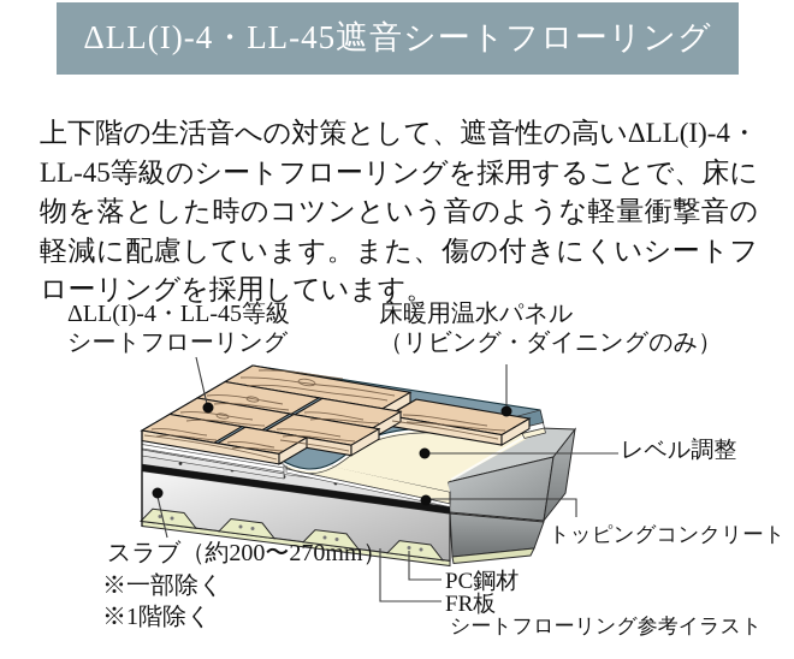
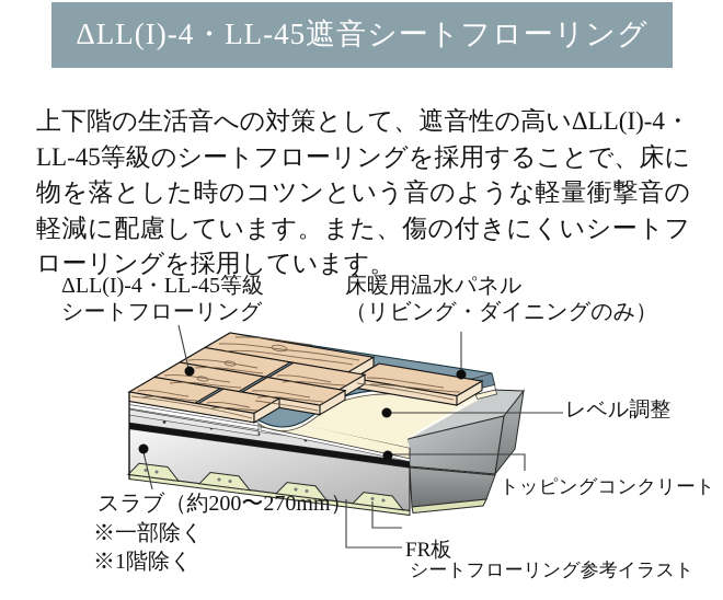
  ΔLL(I)-4・LL-45遮音シートフローリング
  上下階の生活音への対策として、遮音性の高いΔLL(I)-4・LL-45等級のシートフローリングを採用することで、床に物を落とした時のコツンという音のような軽量衝撃音の軽減に配慮しています。また、傷の付きにくいシートフローリングを採用しています。
  ΔLL(I)-4・LL-45等級
  シートフローリング
  床暖用温水パネル
  （リビング・ダイニングのみ）
  レベル調整
  トッピングコンクリート
  スラブ（約200〜270mm）
  ※一部除く
  ※1階除く
- PC鋼材
  FR板
  シートフローリング参考イラスト
